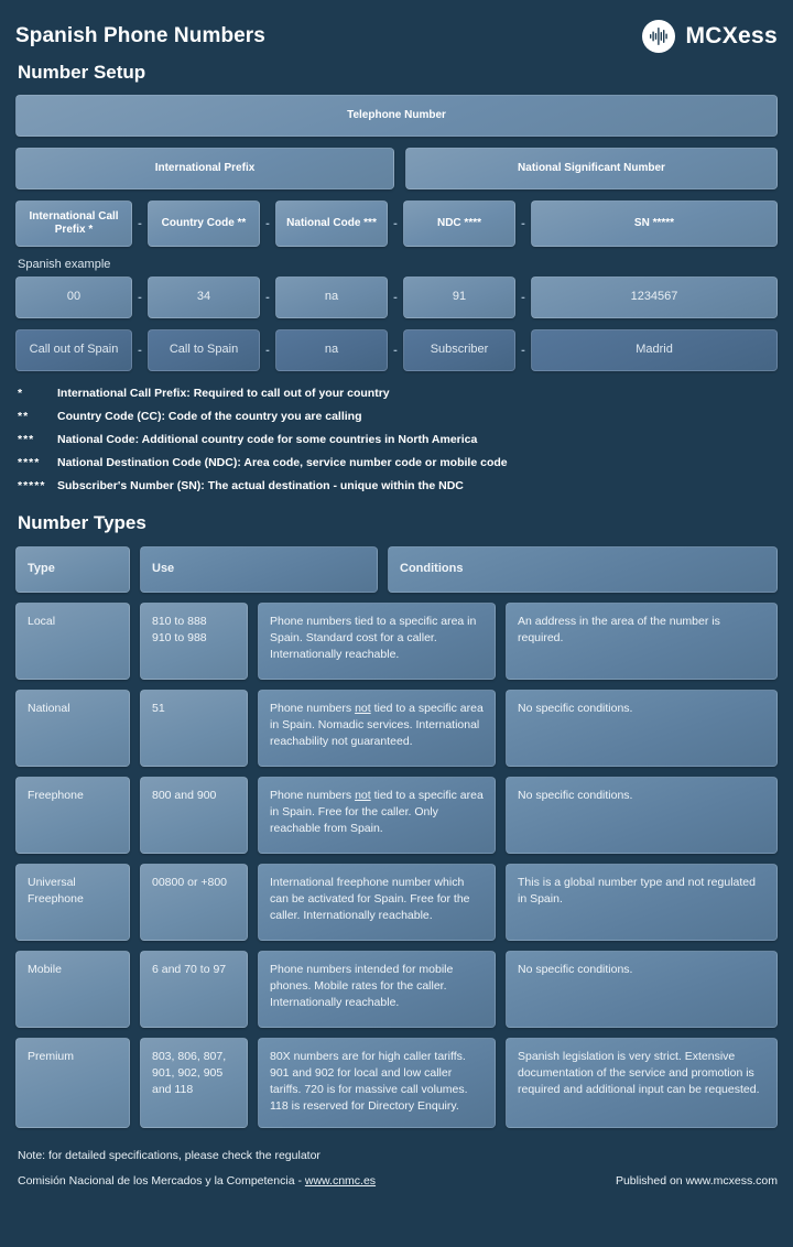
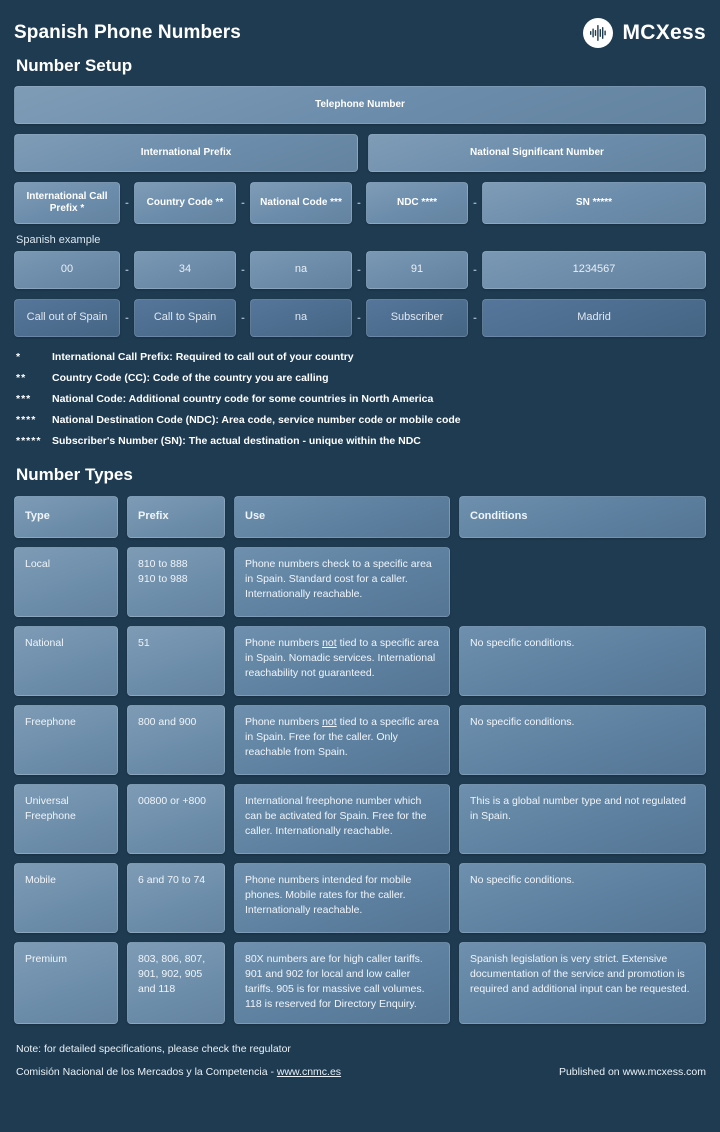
  Spanish Phone Numbers
  MCXess
  Number Setup
  Telephone Number
  International Prefix
  National Significant Number
  International Call Prefix *
  -
  Country Code **
  -
  National Code ***
  -
  NDC ****
  -
  SN *****
  Spanish example
  00
  -
  34
  -
  na
  -
  91
  -
  1234567
  Call out of Spain
  -
  Call to Spain
  -
  na
  -
  Subscriber
  -
  Madrid
  *
  International Call Prefix: Required to call out of your country
  **
  Country Code (CC): Code of the country you are calling
  ***
  National Code: Additional country code for some countries in North America
  ****
  National Destination Code (NDC): Area code, service number code or mobile code
  *****
  Subscriber's Number (SN): The actual destination - unique within the NDC
  Number Types
  Type
+ Prefix
  Use
  Conditions
  Local
  810 to 888
  910 to 988
- Phone numbers tied to a specific area in Spain. Standard cost for a caller. Internationally reachable.
+ Phone numbers check to a specific area in Spain. Standard cost for a caller. Internationally reachable.
- An address in the area of the number is required.
  National
  51
  Phone numbers not tied to a specific area in Spain. Nomadic services. International reachability not guaranteed.
  No specific conditions.
  Freephone
  800 and 900
  Phone numbers not tied to a specific area in Spain. Free for the caller. Only reachable from Spain.
  No specific conditions.
  Universal Freephone
  00800 or +800
  International freephone number which can be activated for Spain. Free for the caller. Internationally reachable.
  This is a global number type and not regulated in Spain.
  Mobile
- 6 and 70 to 97
+ 6 and 70 to 74
  Phone numbers intended for mobile phones. Mobile rates for the caller. Internationally reachable.
  No specific conditions.
  Premium
  803, 806, 807, 901, 902, 905 and 118
- 80X numbers are for high caller tariffs. 901 and 902 for local and low caller tariffs. 720 is for massive call volumes. 118 is reserved for Directory Enquiry.
+ 80X numbers are for high caller tariffs. 901 and 902 for local and low caller tariffs. 905 is for massive call volumes. 118 is reserved for Directory Enquiry.
  Spanish legislation is very strict. Extensive documentation of the service and promotion is required and additional input can be requested.
  Note: for detailed specifications, please check the regulator
  Comisión Nacional de los Mercados y la Competencia - www.cnmc.es
  Published on www.mcxess.com
